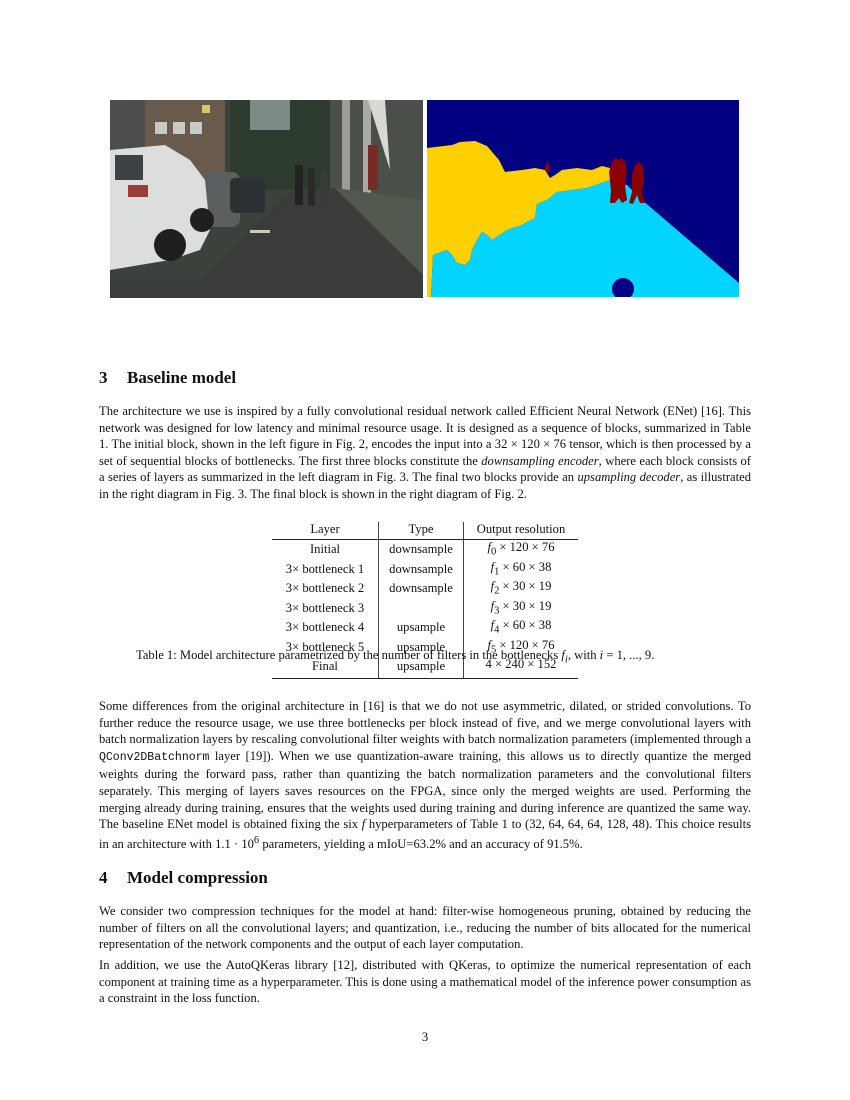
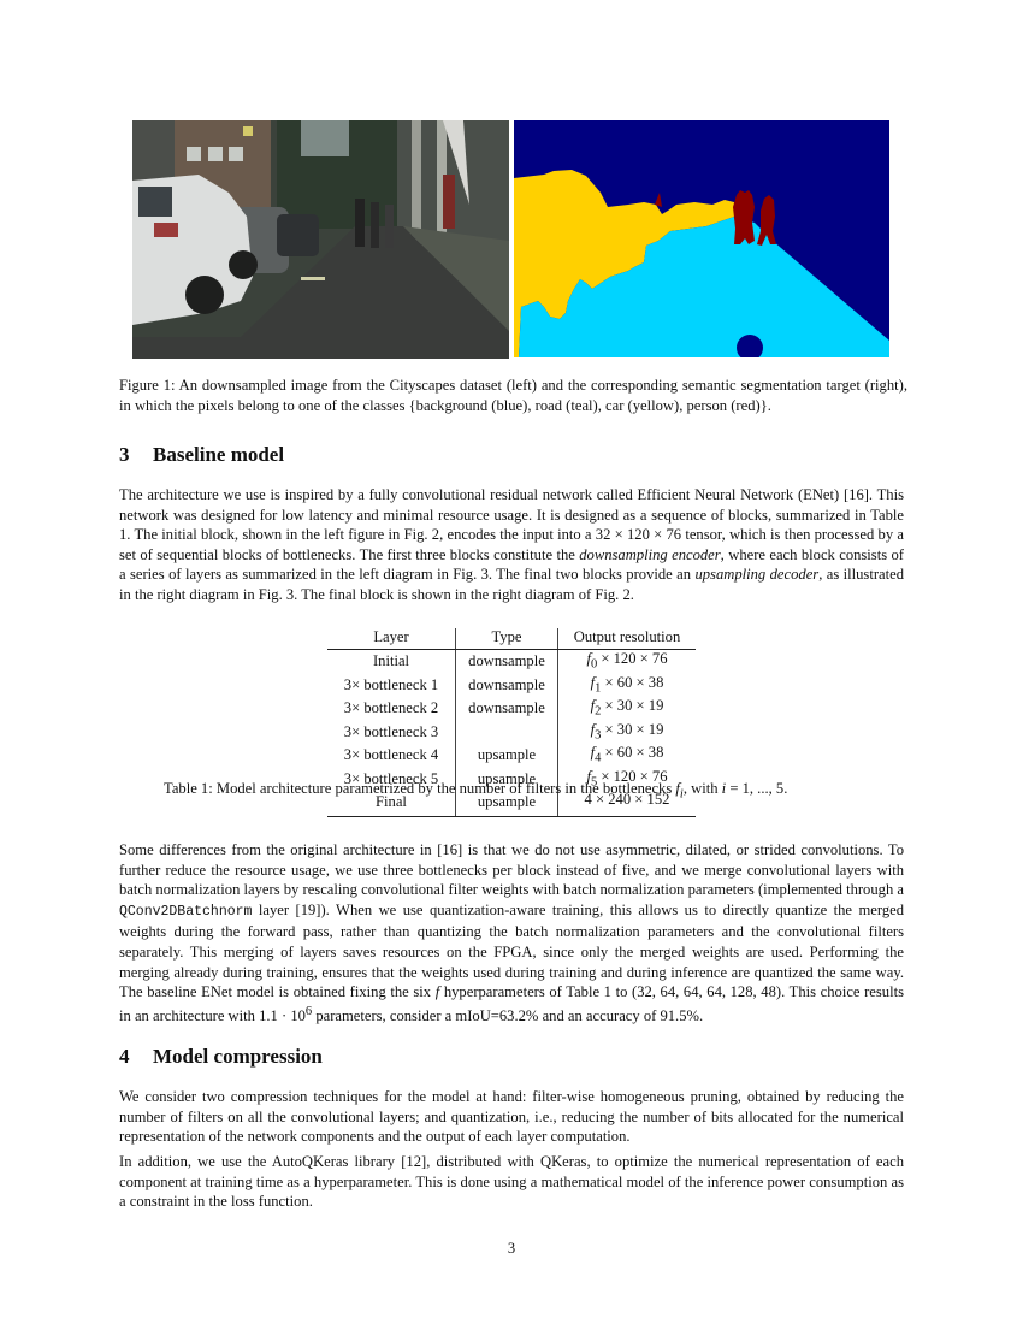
+ Figure 1: An downsampled image from the Cityscapes dataset (left) and the corresponding semantic segmentation target (right), in which the pixels belong to one of the classes {background (blue), road (teal), car (yellow), person (red)}.
  3 Baseline model
  The architecture we use is inspired by a fully convolutional residual network called Efficient Neural Network (ENet) [16]. This network was designed for low latency and minimal resource usage. It is designed as a sequence of blocks, summarized in Table 1. The initial block, shown in the left figure in Fig. 2, encodes the input into a 32 × 120 × 76 tensor, which is then processed by a set of sequential blocks of bottlenecks. The first three blocks constitute the downsampling encoder, where each block consists of a series of layers as summarized in the left diagram in Fig. 3. The final two blocks provide an upsampling decoder, as illustrated in the right diagram in Fig. 3. The final block is shown in the right diagram of Fig. 2.
  Layer	Type	Output resolution
  Initial	downsample	f0 × 120 × 76
  3× bottleneck 1	downsample	f1 × 60 × 38
  3× bottleneck 2	downsample	f2 × 30 × 19
  3× bottleneck 3		f3 × 30 × 19
  3× bottleneck 4	upsample	f4 × 60 × 38
  3× bottleneck 5	upsample	f5 × 120 × 76
  Final	upsample	4 × 240 × 152
- Table 1: Model architecture parametrized by the number of filters in the bottlenecks fi, with i = 1, ..., 9.
+ Table 1: Model architecture parametrized by the number of filters in the bottlenecks fi, with i = 1, ..., 5.
- Some differences from the original architecture in [16] is that we do not use asymmetric, dilated, or strided convolutions. To further reduce the resource usage, we use three bottlenecks per block instead of five, and we merge convolutional layers with batch normalization layers by rescaling convolutional filter weights with batch normalization parameters (implemented through a QConv2DBatchnorm layer [19]). When we use quantization-aware training, this allows us to directly quantize the merged weights during the forward pass, rather than quantizing the batch normalization parameters and the convolutional filters separately. This merging of layers saves resources on the FPGA, since only the merged weights are used. Performing the merging already during training, ensures that the weights used during training and during inference are quantized the same way. The baseline ENet model is obtained fixing the six f hyperparameters of Table 1 to (32, 64, 64, 64, 128, 48). This choice results in an architecture with 1.1 · 106 parameters, yielding a mIoU=63.2% and an accuracy of 91.5%.
+ Some differences from the original architecture in [16] is that we do not use asymmetric, dilated, or strided convolutions. To further reduce the resource usage, we use three bottlenecks per block instead of five, and we merge convolutional layers with batch normalization layers by rescaling convolutional filter weights with batch normalization parameters (implemented through a QConv2DBatchnorm layer [19]). When we use quantization-aware training, this allows us to directly quantize the merged weights during the forward pass, rather than quantizing the batch normalization parameters and the convolutional filters separately. This merging of layers saves resources on the FPGA, since only the merged weights are used. Performing the merging already during training, ensures that the weights used during training and during inference are quantized the same way. The baseline ENet model is obtained fixing the six f hyperparameters of Table 1 to (32, 64, 64, 64, 128, 48). This choice results in an architecture with 1.1 · 106 parameters, consider a mIoU=63.2% and an accuracy of 91.5%.
  4 Model compression
  We consider two compression techniques for the model at hand: filter-wise homogeneous pruning, obtained by reducing the number of filters on all the convolutional layers; and quantization, i.e., reducing the number of bits allocated for the numerical representation of the network components and the output of each layer computation.
  In addition, we use the AutoQKeras library [12], distributed with QKeras, to optimize the numerical representation of each component at training time as a hyperparameter. This is done using a mathematical model of the inference power consumption as a constraint in the loss function.
  3
